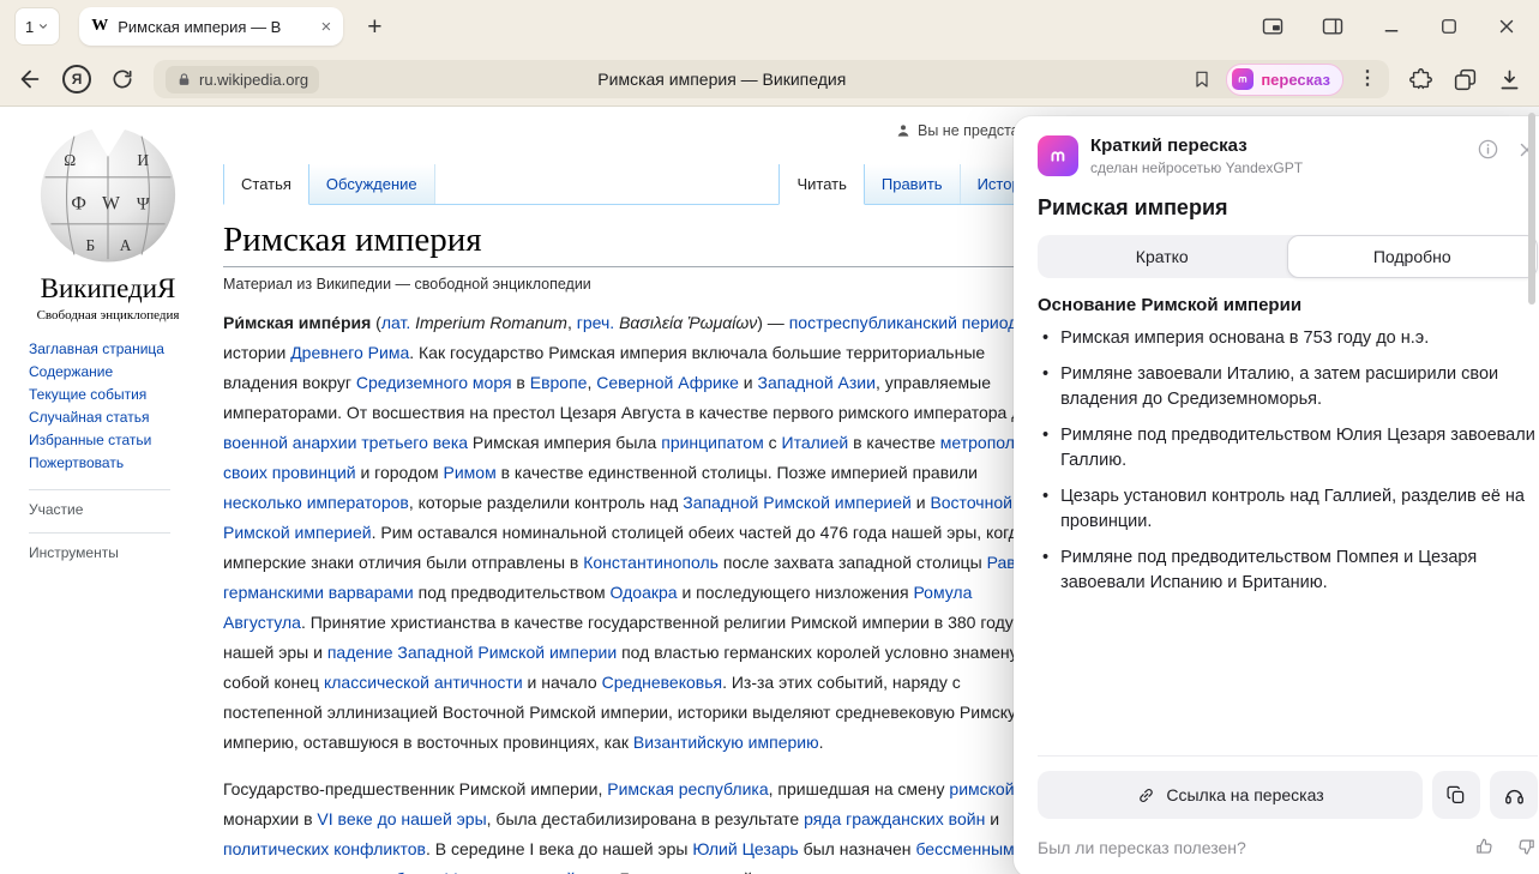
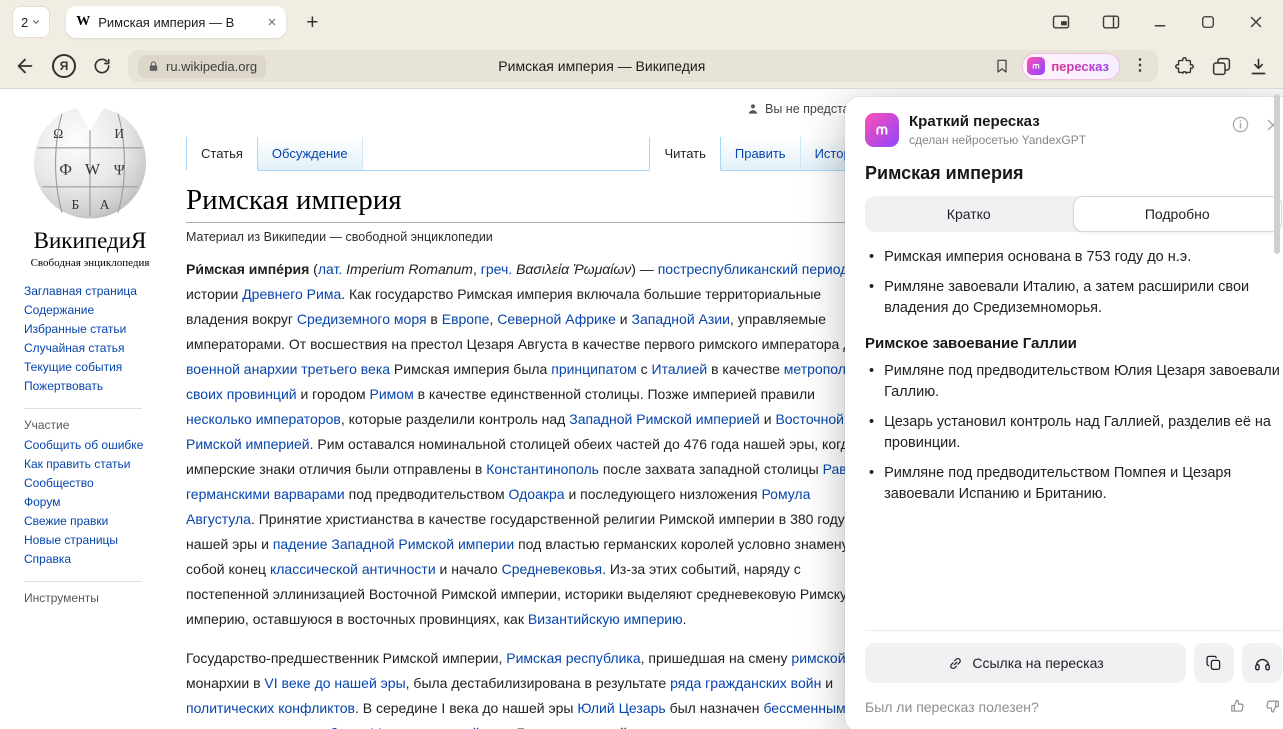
- 1
+ 2
  W
  Римская империя — В
  ×
  +
  Я
  ru.wikipedia.org
  Римская империя — Википедия
  пересказ
  ⋮
  Ω
  И
  Ф
  W
  Ψ
  Б
  А
  ВикипедиЯ
  Свободная энциклопедия
  Заглавная страница
  Содержание
- Текущие события
+ Избранные статьи
  Случайная статья
- Избранные статьи
+ Текущие события
  Пожертвовать
  Участие
+ Сообщить об ошибке
+ Как править статьи
+ Сообщество
+ Форум
+ Свежие правки
+ Новые страницы
+ Справка
  Инструменты
  Статья
  Обсуждение
  Читать
  Править
  Римская империя
  Материал из Википедии — свободной энциклопедии
  Ри́мская импе́рия (лат. Imperium Romanum, греч. Βασιλεία Ῥωμαίων) — постреспубликанский перио истории Древнего Рима. Как государство Римская империя включала большие территориальные владения вокруг Средиземного моря в Европе, Северной Африке и Западной Азии, управляемые императорами. От восшествия на престол Цезаря Августа в качестве первого римского императора военной анархии третьего века Римская империя была принципатом с Италией в качестве метропол своих провинций и городом Римом в качестве единственной столицы. Позже империей правили несколько императоров, которые разделили контроль над Западной Римской империей и Восточной Римской империей. Рим оставался номинальной столицей обеих частей до 476 года нашей эры, ког имперские знаки отличия были отправлены в Константинополь после захвата западной столицы Рав германскими варварами под предводительством Одоакра и последующего низложения Ромула Августула. Принятие христианства в качестве государственной религии Римской империи в 380 году нашей эры и падение Западной Римской империи под властью германских королей условно знамен собой конец классической античности и начало Средневековья. Из-за этих событий, наряду с постепенной эллинизацией Восточной Римской империи, историки выделяют средневековую Римску империю, оставшуюся в восточных провинциях, как Византийскую империю.
  Государство-предшественник Римской империи, Римская республика, пришедшая на смену римской монархии в VI веке до нашей эры, была дестабилизирована в результате ряда гражданских войн и политических конфликтов. В середине I века до нашей эры Юлий Цезарь был назначен бессменным
  Краткий пересказ
  сделан нейросетью YandexGPT
  Римская империя
  Кратко
  Подробно
- Основание Римской империи
  Римская империя основана в 753 году до н.э.
  Римляне завоевали Италию, а затем расширили свои владения до Средиземноморья.
+ Римское завоевание Галлии
  Римляне под предводительством Юлия Цезаря завоевали Галлию.
  Цезарь установил контроль над Галлией, разделив её на провинции.
  Римляне под предводительством Помпея и Цезаря завоевали Испанию и Британию.
  Ссылка на пересказ
  Был ли пересказ полезен?
